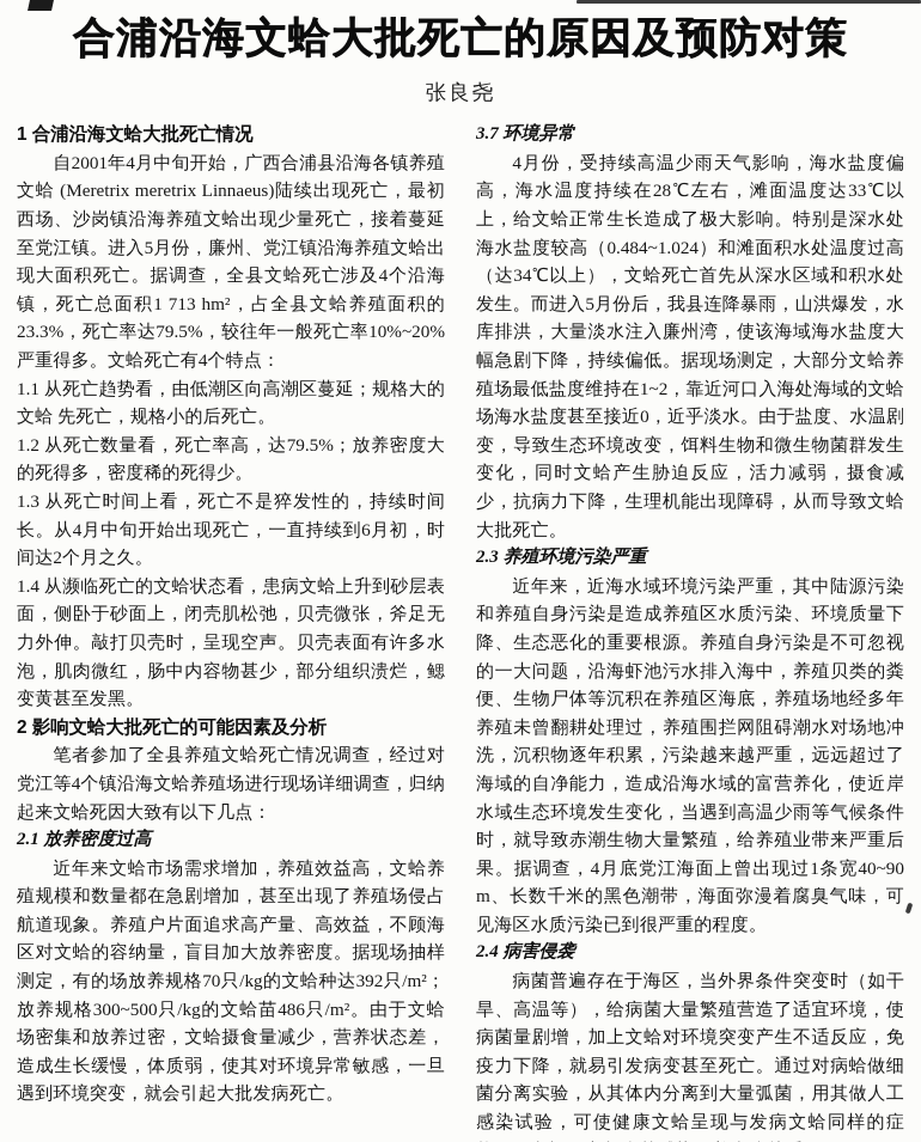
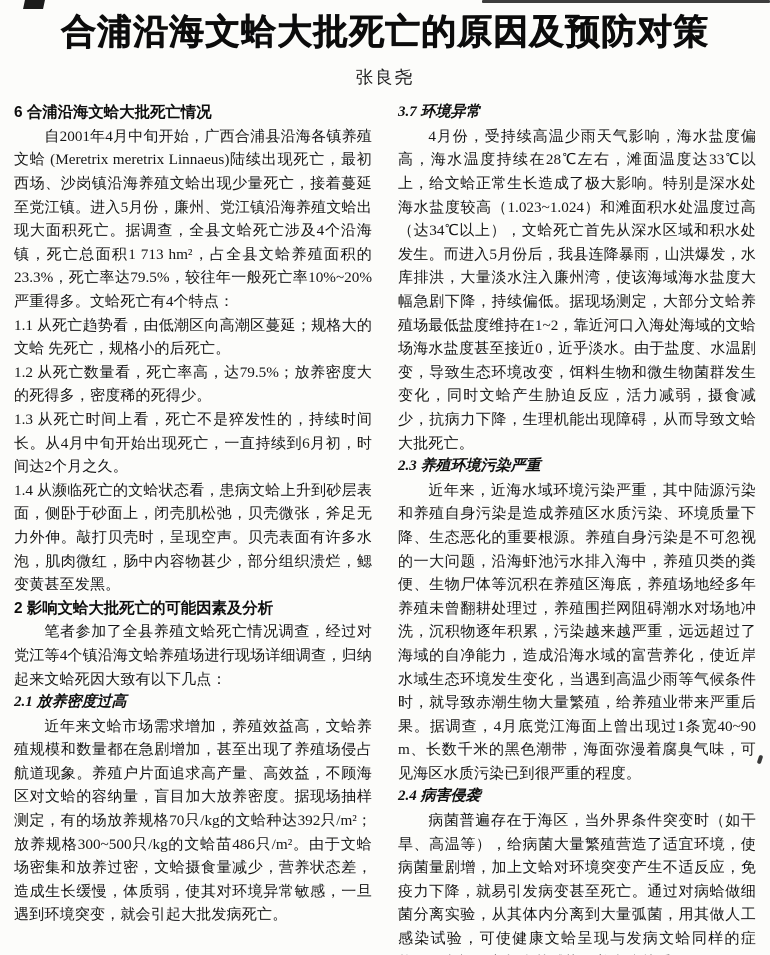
  合浦沿海文蛤大批死亡的原因及预防对策
  张良尧
- 1 合浦沿海文蛤大批死亡情况
+ 6 合浦沿海文蛤大批死亡情况
  自2001年4月中旬开始，广西合浦县沿海各镇养殖文蛤 (Meretrix meretrix Linnaeus)陆续出现死亡，最初西场、沙岗镇沿海养殖文蛤出现少量死亡，接着蔓延至党江镇。进入5月份，廉州、党江镇沿海养殖文蛤出现大面积死亡。据调查，全县文蛤死亡涉及4个沿海镇，死亡总面积1 713 hm²，占全县文蛤养殖面积的23.3%，死亡率达79.5%，较往年一般死亡率10%~20%严重得多。文蛤死亡有4个特点：
  1.1 从死亡趋势看，由低潮区向高潮区蔓延；规格大的文蛤 先死亡，规格小的后死亡。
  1.2 从死亡数量看，死亡率高，达79.5%；放养密度大的死得多，密度稀的死得少。
  1.3 从死亡时间上看，死亡不是猝发性的，持续时间长。从4月中旬开始出现死亡，一直持续到6月初，时间达2个月之久。
  1.4 从濒临死亡的文蛤状态看，患病文蛤上升到砂层表面，侧卧于砂面上，闭壳肌松弛，贝壳微张，斧足无力外伸。敲打贝壳时，呈现空声。贝壳表面有许多水泡，肌肉微红，肠中内容物甚少，部分组织溃烂，鳃变黄甚至发黑。
  2 影响文蛤大批死亡的可能因素及分析
  笔者参加了全县养殖文蛤死亡情况调查，经过对党江等4个镇沿海文蛤养殖场进行现场详细调查，归纳起来文蛤死因大致有以下几点：
  2.1 放养密度过高
  近年来文蛤市场需求增加，养殖效益高，文蛤养殖规模和数量都在急剧增加，甚至出现了养殖场侵占航道现象。养殖户片面追求高产量、高效益，不顾海区对文蛤的容纳量，盲目加大放养密度。据现场抽样测定，有的场放养规格70只/kg的文蛤种达392只/m²；放养规格300~500只/kg的文蛤苗486只/m²。由于文蛤场密集和放养过密，文蛤摄食量减少，营养状态差，造成生长缓慢，体质弱，使其对环境异常敏感，一旦遇到环境突变，就会引起大批发病死亡。
  3.7 环境异常
- 4月份，受持续高温少雨天气影响，海水盐度偏高，海水温度持续在28℃左右，滩面温度达33℃以上，给文蛤正常生长造成了极大影响。特别是深水处海水盐度较高（0.484~1.024）和滩面积水处温度过高（达34℃以上），文蛤死亡首先从深水区域和积水处发生。而进入5月份后，我县连降暴雨，山洪爆发，水库排洪，大量淡水注入廉州湾，使该海域海水盐度大幅急剧下降，持续偏低。据现场测定，大部分文蛤养殖场最低盐度维持在1~2，靠近河口入海处海域的文蛤场海水盐度甚至接近0，近乎淡水。由于盐度、水温剧变，导致生态环境改变，饵料生物和微生物菌群发生变化，同时文蛤产生胁迫反应，活力减弱，摄食减少，抗病力下降，生理机能出现障碍，从而导致文蛤大批死亡。
+ 4月份，受持续高温少雨天气影响，海水盐度偏高，海水温度持续在28℃左右，滩面温度达33℃以上，给文蛤正常生长造成了极大影响。特别是深水处海水盐度较高（1.023~1.024）和滩面积水处温度过高（达34℃以上），文蛤死亡首先从深水区域和积水处发生。而进入5月份后，我县连降暴雨，山洪爆发，水库排洪，大量淡水注入廉州湾，使该海域海水盐度大幅急剧下降，持续偏低。据现场测定，大部分文蛤养殖场最低盐度维持在1~2，靠近河口入海处海域的文蛤场海水盐度甚至接近0，近乎淡水。由于盐度、水温剧变，导致生态环境改变，饵料生物和微生物菌群发生变化，同时文蛤产生胁迫反应，活力减弱，摄食减少，抗病力下降，生理机能出现障碍，从而导致文蛤大批死亡。
  2.3 养殖环境污染严重
  近年来，近海水域环境污染严重，其中陆源污染和养殖自身污染是造成养殖区水质污染、环境质量下降、生态恶化的重要根源。养殖自身污染是不可忽视的一大问题，沿海虾池污水排入海中，养殖贝类的粪便、生物尸体等沉积在养殖区海底，养殖场地经多年养殖未曾翻耕处理过，养殖围拦网阻碍潮水对场地冲洗，沉积物逐年积累，污染越来越严重，远远超过了海域的自净能力，造成沿海水域的富营养化，使近岸水域生态环境发生变化，当遇到高温少雨等气候条件时，就导致赤潮生物大量繁殖，给养殖业带来严重后果。据调查，4月底党江海面上曾出现过1条宽40~90 m、长数千米的黑色潮带，海面弥漫着腐臭气味，可见海区水质污染已到很严重的程度。
  2.4 病害侵袭
  病菌普遍存在于海区，当外界条件突变时（如干旱、高温等），给病菌大量繁殖营造了适宜环境，使病菌量剧增，加上文蛤对环境突变产生不适反应，免疫力下降，就易引发病变甚至死亡。通过对病蛤做细菌分离实验，从其体内分离到大量弧菌，用其做人工感染试验，可使健康文蛤呈现与发病文蛤同样的症
